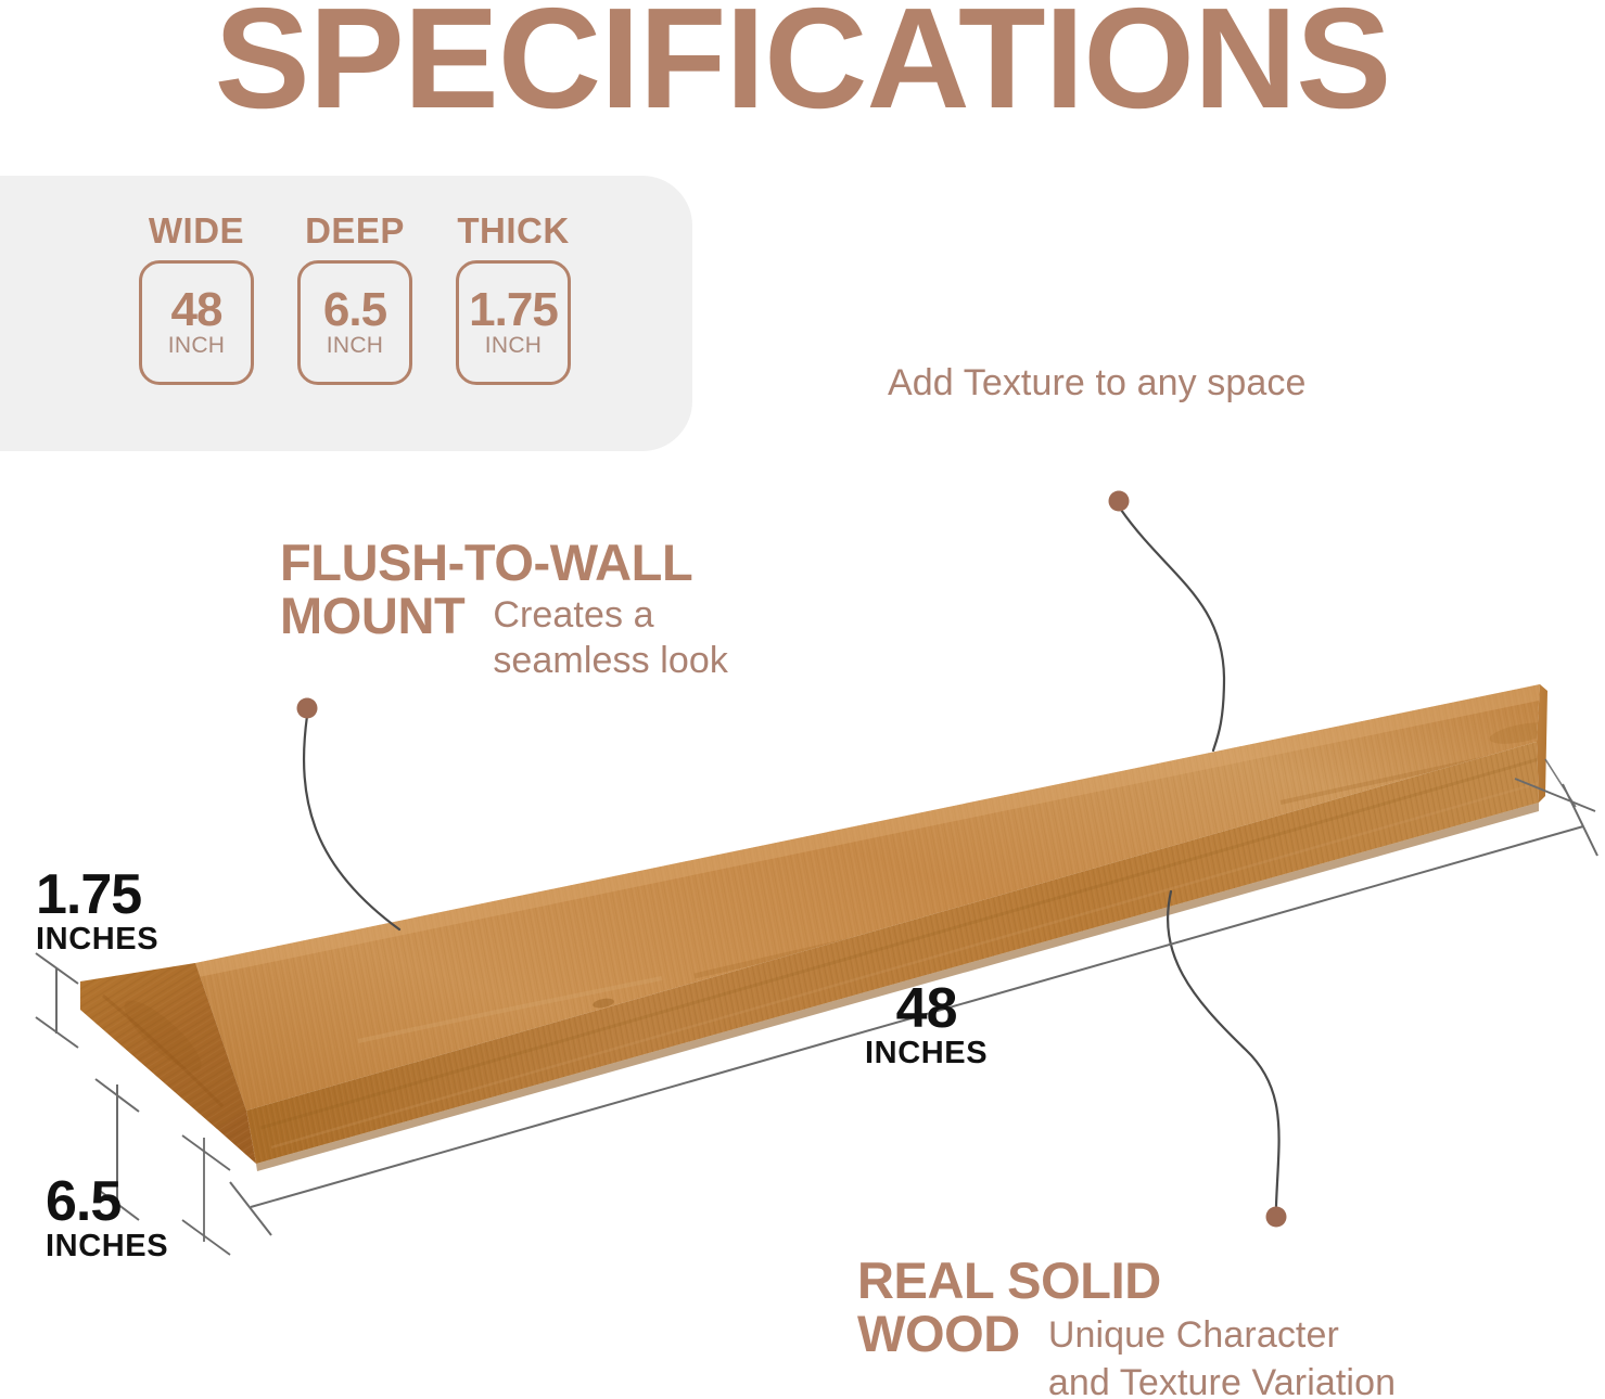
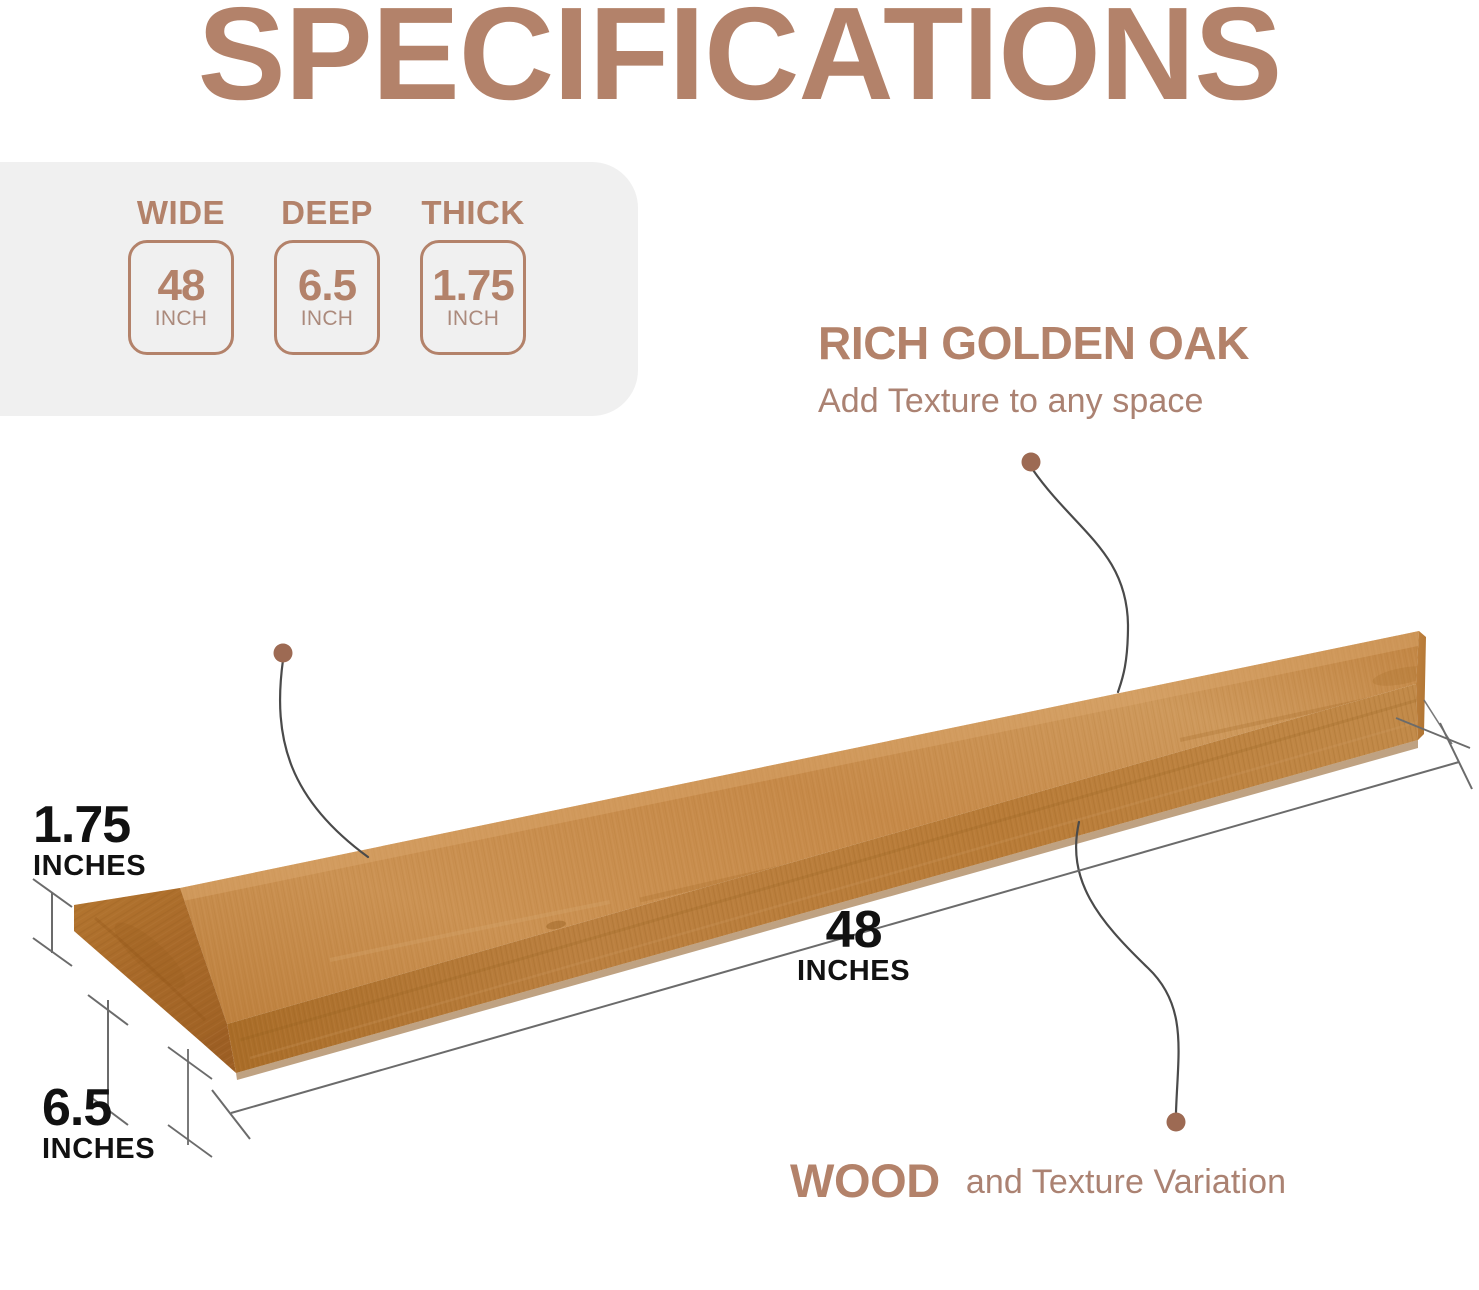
  SPECIFICATIONS
  WIDE
  48
  INCH
  DEEP
  6.5
  INCH
  THICK
  1.75
  INCH
+ RICH GOLDEN OAK
  Add Texture to any space
- FLUSH-TO-WALL
- MOUNT
- Creates a
- seamless look
- REAL SOLID
  WOOD
- Unique Character
  and Texture Variation
  1.75
  INCHES
  6.5
  INCHES
  48
  INCHES
